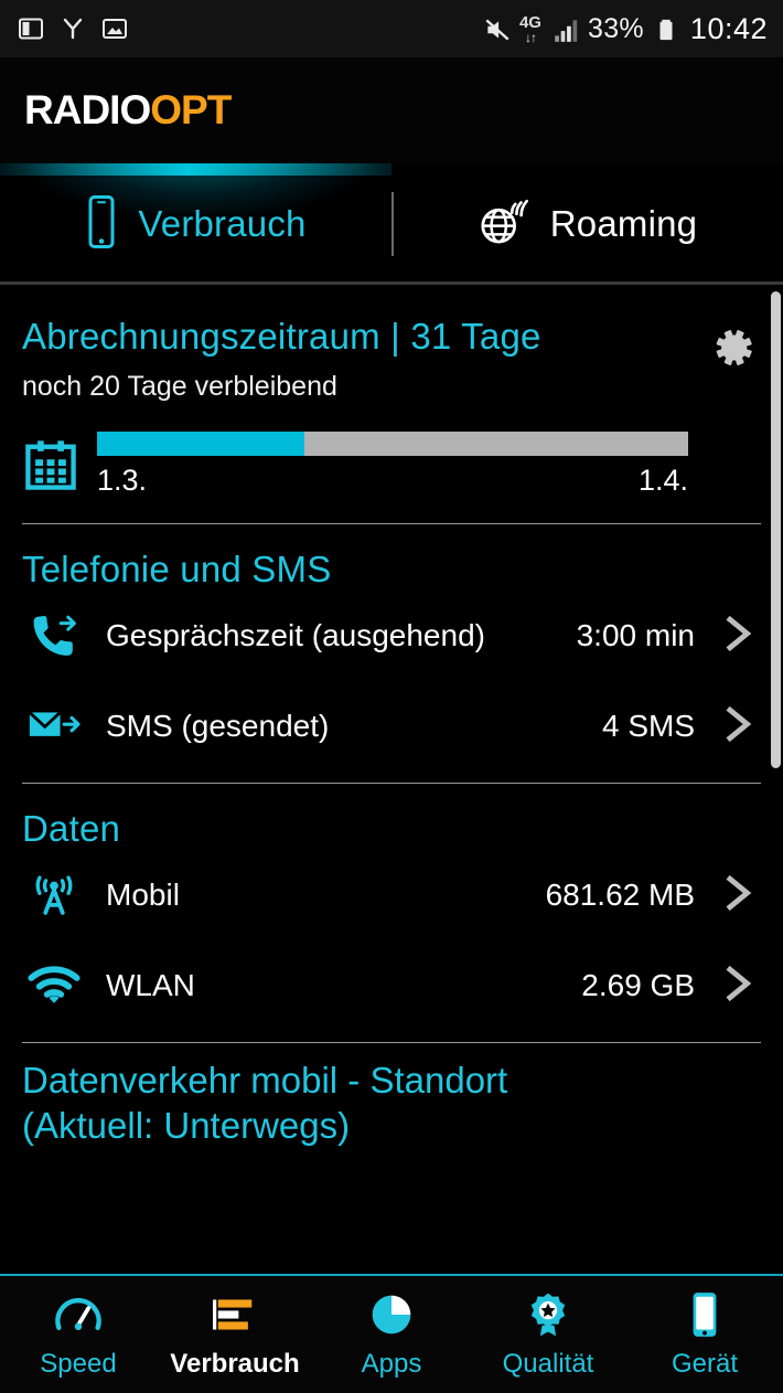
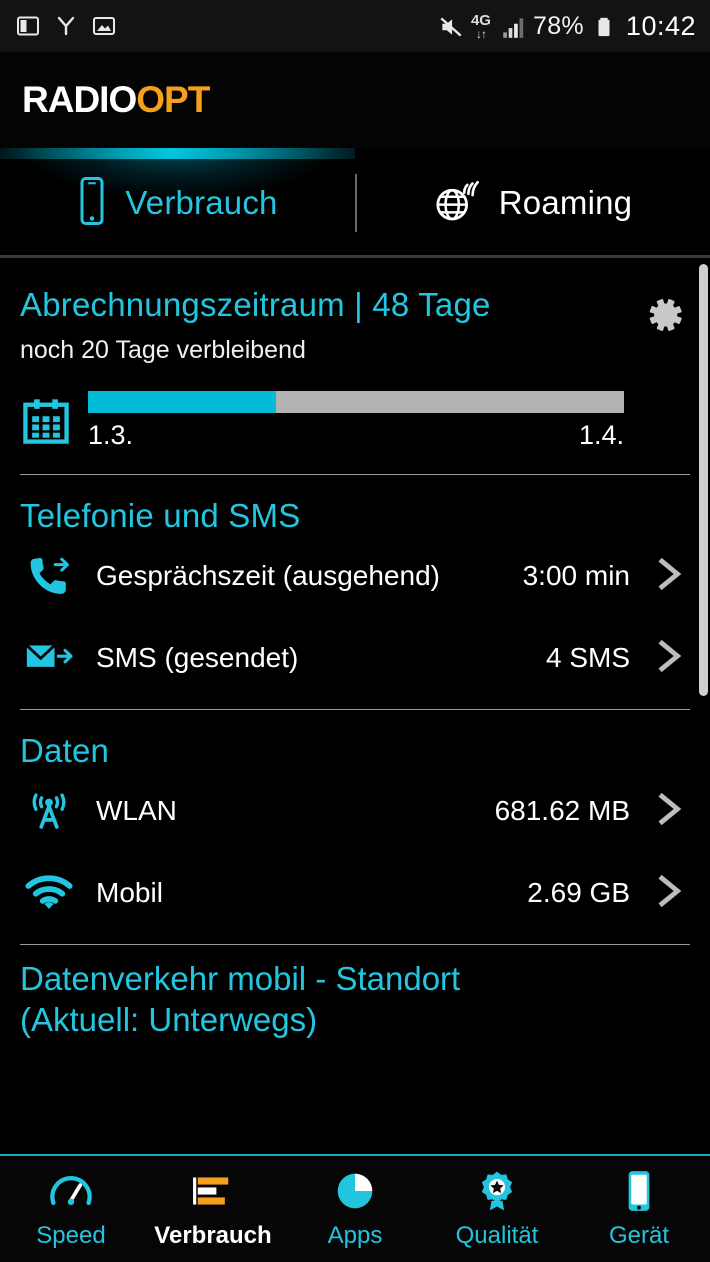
  4G
  ↓↑
- 33%
+ 78%
  10:42
  RADI
  O
  O
  PT
  Verbrauch
  Roaming
- Abrechnungszeitraum | 31 Tage
+ Abrechnungszeitraum | 48 Tage
  noch 20 Tage verbleibend
  1.3.
  1.4.
  Telefonie und SMS
  Gesprächszeit (ausgehend)
  3:00 min
  SMS (gesendet)
  4 SMS
  Daten
- Mobil
+ WLAN
  681.62 MB
- WLAN
+ Mobil
  2.69 GB
  Datenverkehr mobil - Standort
  (Aktuell: Unterwegs)
  Speed
  Verbrauch
  Apps
  Qualität
  Gerät
